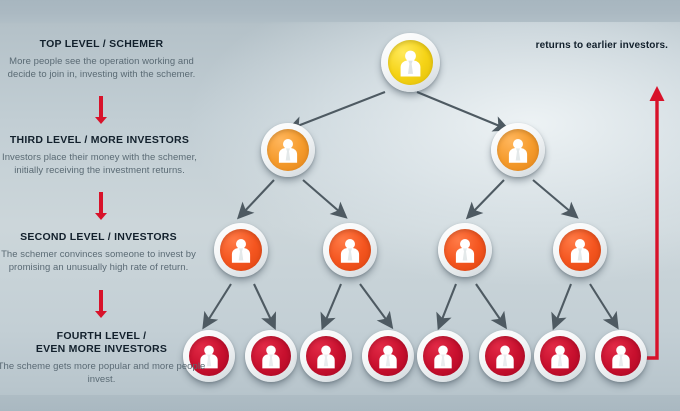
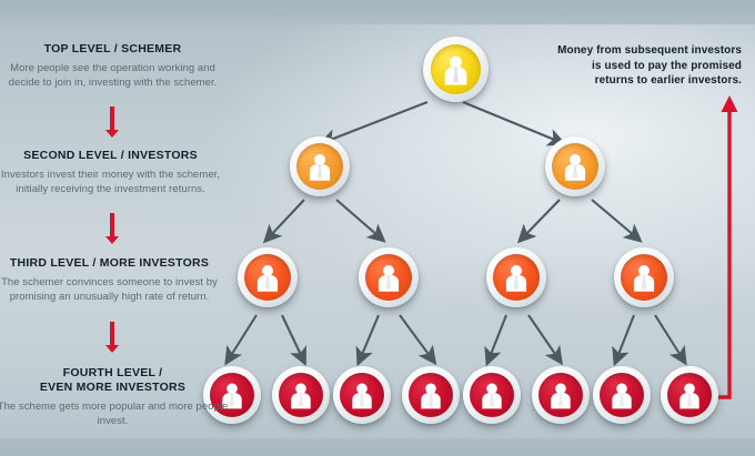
  TOP LEVEL / SCHEMER
  More people see the operation working and decide to join in, investing with the schemer.
- THIRD LEVEL / MORE INVESTORS
+ SECOND LEVEL / INVESTORS
- Investors place their money with the schemer, initially receiving the investment returns.
+ Investors invest their money with the schemer, initially receiving the investment returns.
- SECOND LEVEL / INVESTORS
+ THIRD LEVEL / MORE INVESTORS
  The schemer convinces someone to invest by promising an unusually high rate of return.
  FOURTH LEVEL /
  EVEN MORE INVESTORS
  The scheme gets more popular and more people invest.
+ Money from subsequent investors
+ is used to pay the promised
  returns to earlier investors.
